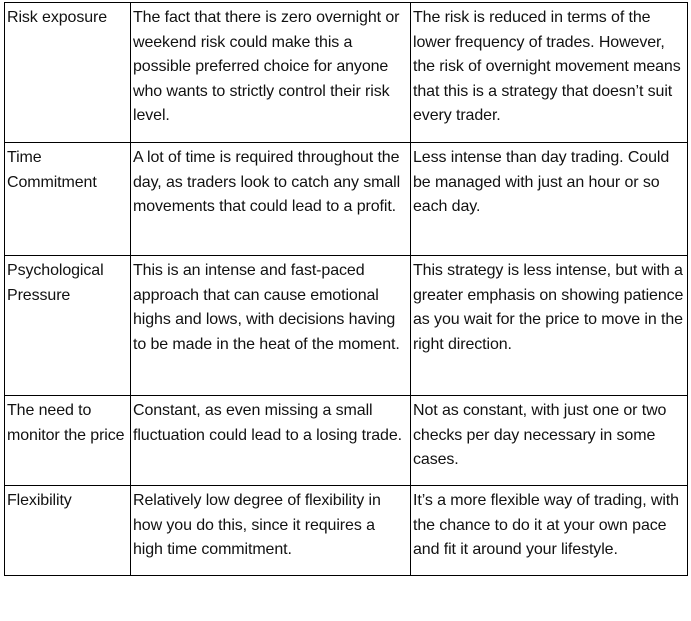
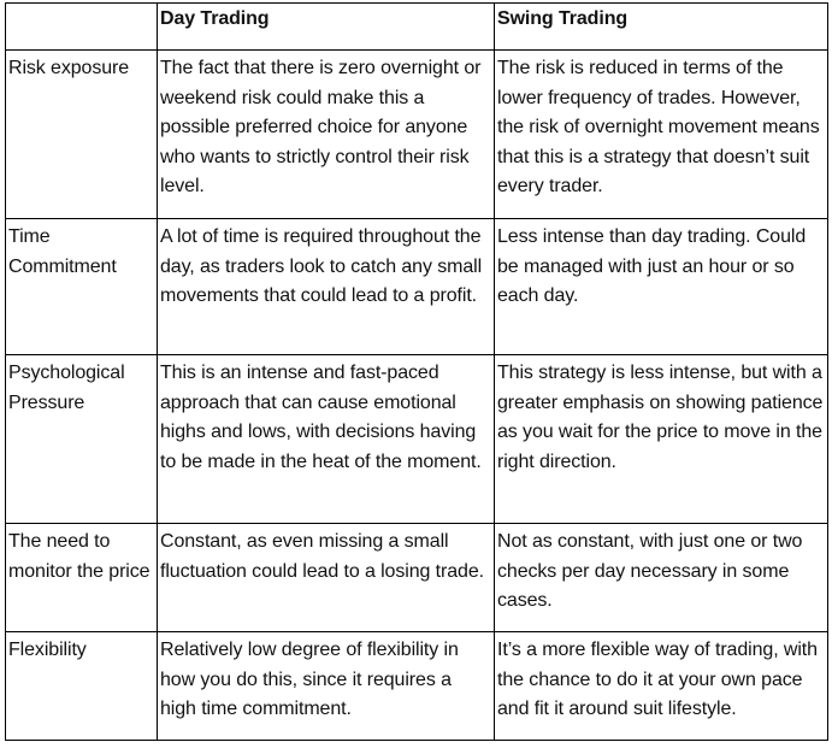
+ 	Day Trading	Swing Trading
  Risk exposure	The fact that there is zero overnight or weekend risk could make this a possible preferred choice for anyone who wants to strictly control their risk level.	The risk is reduced in terms of the lower frequency of trades. However, the risk of overnight movement means that this is a strategy that doesn’t suit every trader.
  Time Commitment	A lot of time is required throughout the day, as traders look to catch any small movements that could lead to a profit.	Less intense than day trading. Could be managed with just an hour or so each day.
  Psychological Pressure	This is an intense and fast-paced approach that can cause emotional highs and lows, with decisions having to be made in the heat of the moment.	This strategy is less intense, but with a greater emphasis on showing patience as you wait for the price to move in the right direction.
  The need to monitor the price	Constant, as even missing a small fluctuation could lead to a losing trade.	Not as constant, with just one or two checks per day necessary in some cases.
- Flexibility	Relatively low degree of flexibility in how you do this, since it requires a high time commitment.	It’s a more flexible way of trading, with the chance to do it at your own pace and fit it around your lifestyle.
+ Flexibility	Relatively low degree of flexibility in how you do this, since it requires a high time commitment.	It’s a more flexible way of trading, with the chance to do it at your own pace and fit it around suit lifestyle.
